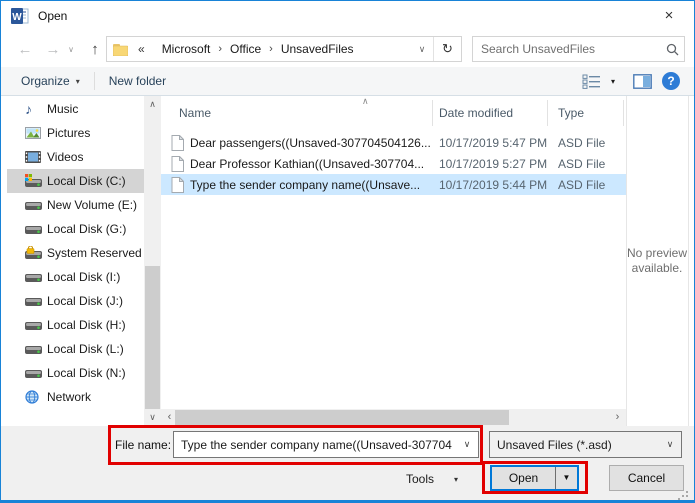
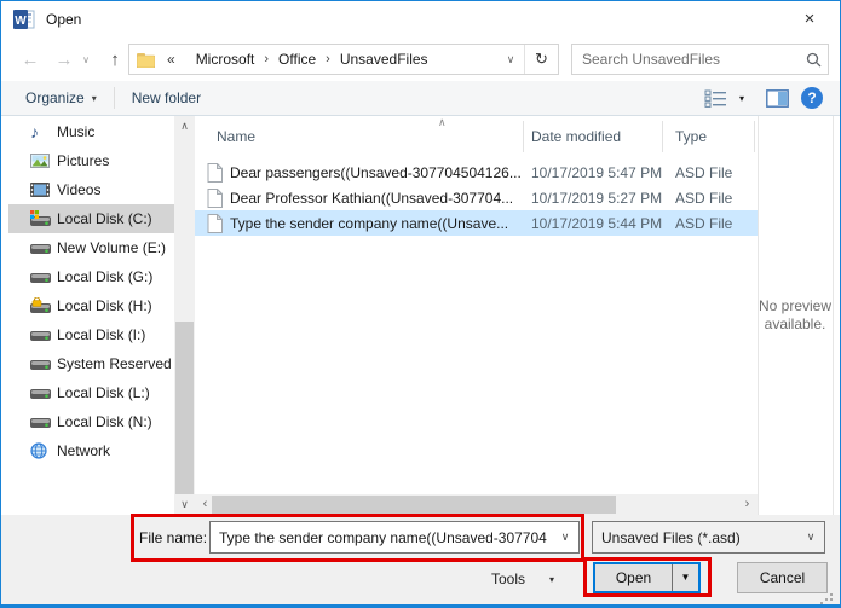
  W
  Open
  ×
  ←
  →
  ∨
  ↑
  «
  Microsoft
  ›
  Office
  ›
  UnsavedFiles
  ∨
  ↻
  Search UnsavedFiles
  Organize
  ▾
  New folder
  ▾
  ?
  ♪
  Music
  Pictures
  Videos
  Local Disk (C:)
  New Volume (E:)
  Local Disk (G:)
- System Reserved
+ Local Disk (H:)
  Local Disk (I:)
- Local Disk (J:)
- Local Disk (H:)
+ System Reserved
  Local Disk (L:)
  Local Disk (N:)
  Network
  ∧
  ∨
  ∧
  Name
  Date modified
  Type
  Dear passengers((Unsaved-307704504126...
  10/17/2019 5:47 PM
  ASD File
  Dear Professor Kathian((Unsaved-307704...
  10/17/2019 5:27 PM
  ASD File
  Type the sender company name((Unsave...
  10/17/2019 5:44 PM
  ASD File
  ‹
  ›
  No preview
  available.
  File name:
  Type the sender company name((Unsaved-307704
  ∨
  Unsaved Files (*.asd)
  ∨
  Tools
  ▾
  Open
  ▼
  Cancel
